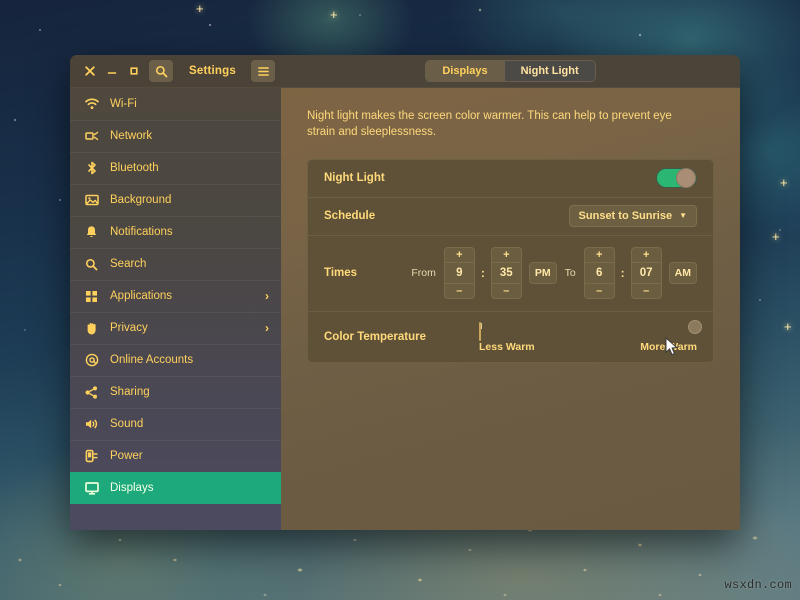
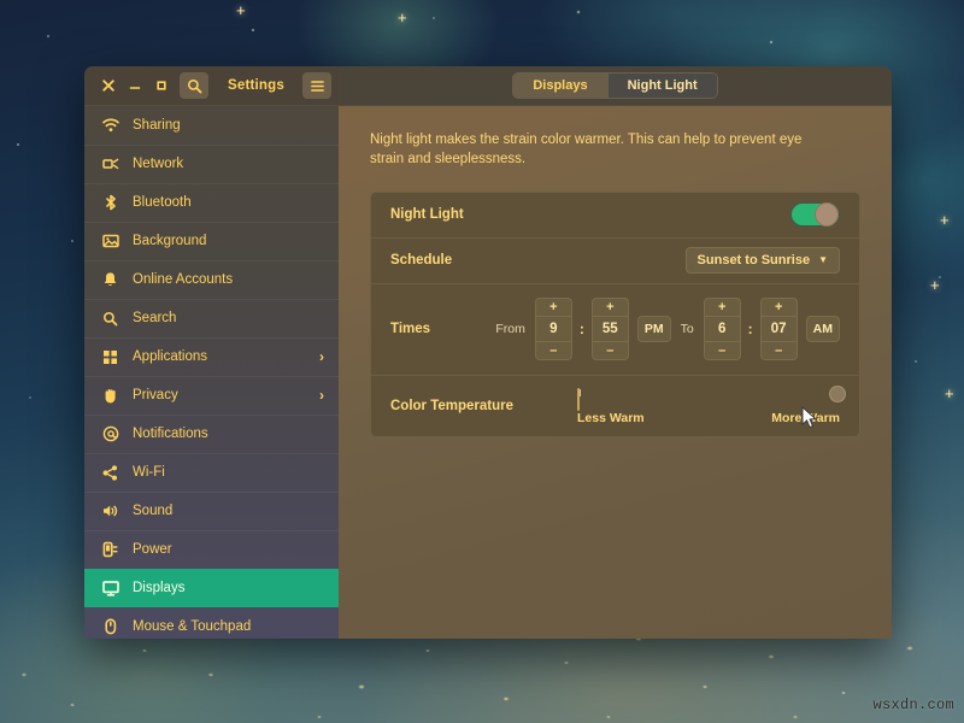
  +
  +
  +
  +
  +
  Settings
  Displays
  Night Light
- Wi-Fi
+ Sharing
  Network
  Bluetooth
  Background
- Notifications
+ Online Accounts
  Search
  Applications
  ›
  Privacy
  ›
- Online Accounts
+ Notifications
- Sharing
+ Wi-Fi
  Sound
  Power
  Displays
+ Mouse & Touchpad
- Night light makes the screen color warmer. This can help to prevent eye strain and sleeplessness.
+ Night light makes the strain color warmer. This can help to prevent eye strain and sleeplessness.
  Night Light
  Schedule
  Sunset to Sunrise
  ▼
  Times
  From
  +
  9
  –
  :
  +
- 35
+ 55
  –
  PM
  To
  +
  6
  –
  :
  +
  07
  –
  AM
  Color Temperature
  Less Warm
  Morearm
  wsxdn.com
